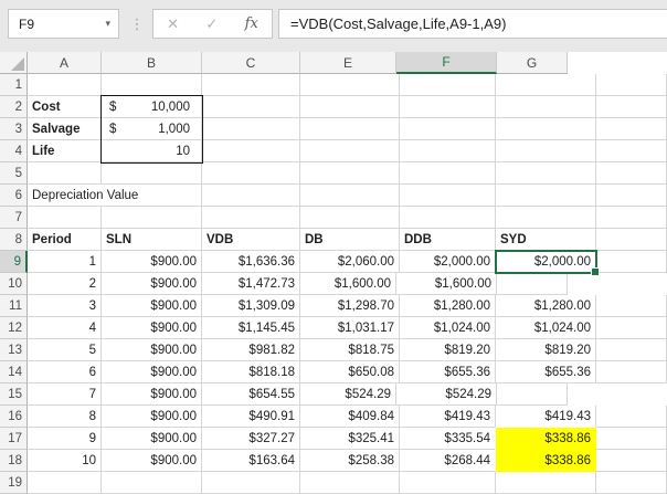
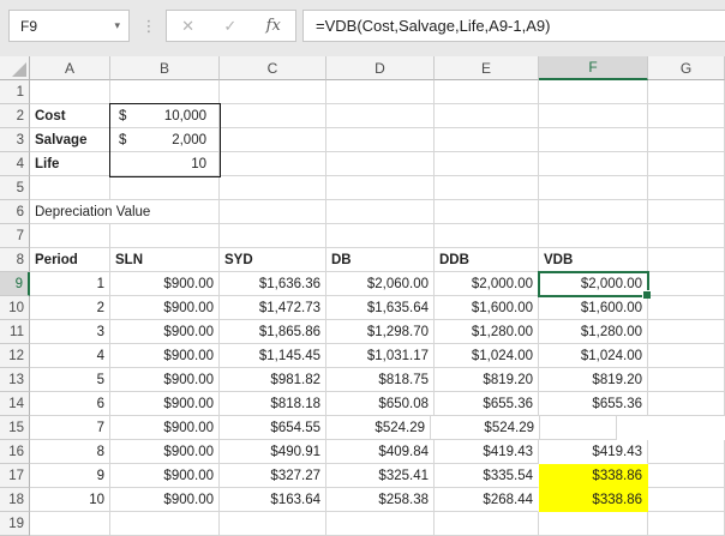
  F9
  ▾
  ⋮
  ✕
  ✓
  fx
  =VDB(Cost,Salvage,Life,A9-1,A9)
  A
  B
  C
+ D
  E
  F
  G
  1
  2
  Cost
  $
  10,000
  3
  Salvage
  $
- 1,000
+ 2,000
  4
  Life
  10
  5
  6
  Depreciation Value
  7
  8
  Period
  SLN
- VDB
+ SYD
  DB
  DDB
- SYD
+ VDB
  9
  1
  $900.00
  $1,636.36
  $2,060.00
  $2,000.00
  $2,000.00
  10
  2
  $900.00
  $1,472.73
+ $1,635.64
  $1,600.00
  $1,600.00
  11
  3
  $900.00
- $1,309.09
+ $1,865.86
  $1,298.70
  $1,280.00
  $1,280.00
  12
  4
  $900.00
  $1,145.45
  $1,031.17
  $1,024.00
  $1,024.00
  13
  5
  $900.00
  $981.82
  $818.75
  $819.20
  $819.20
  14
  6
  $900.00
  $818.18
  $650.08
  $655.36
  $655.36
  15
  7
  $900.00
  $654.55
  $524.29
  $524.29
  16
  8
  $900.00
  $490.91
  $409.84
  $419.43
  $419.43
  17
  9
  $900.00
  $327.27
  $325.41
  $335.54
  $338.86
  18
  10
  $900.00
  $163.64
  $258.38
  $268.44
  $338.86
  19
